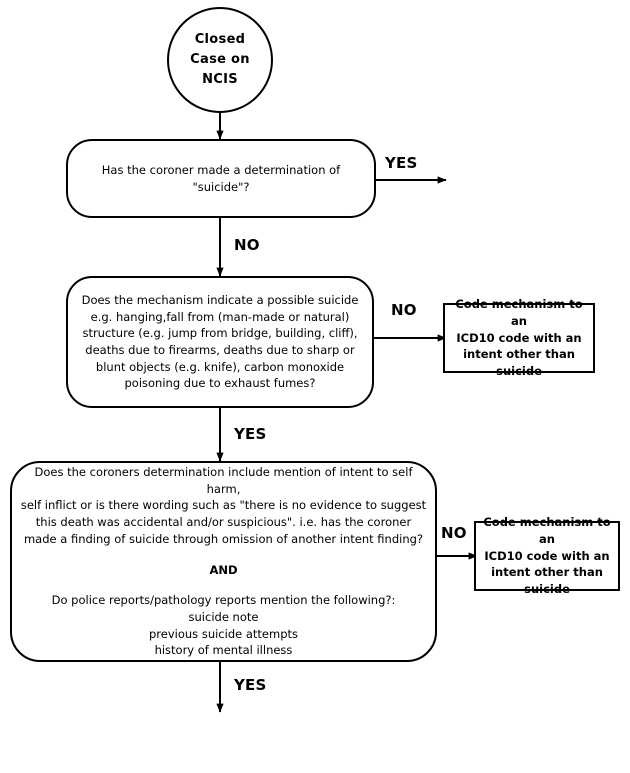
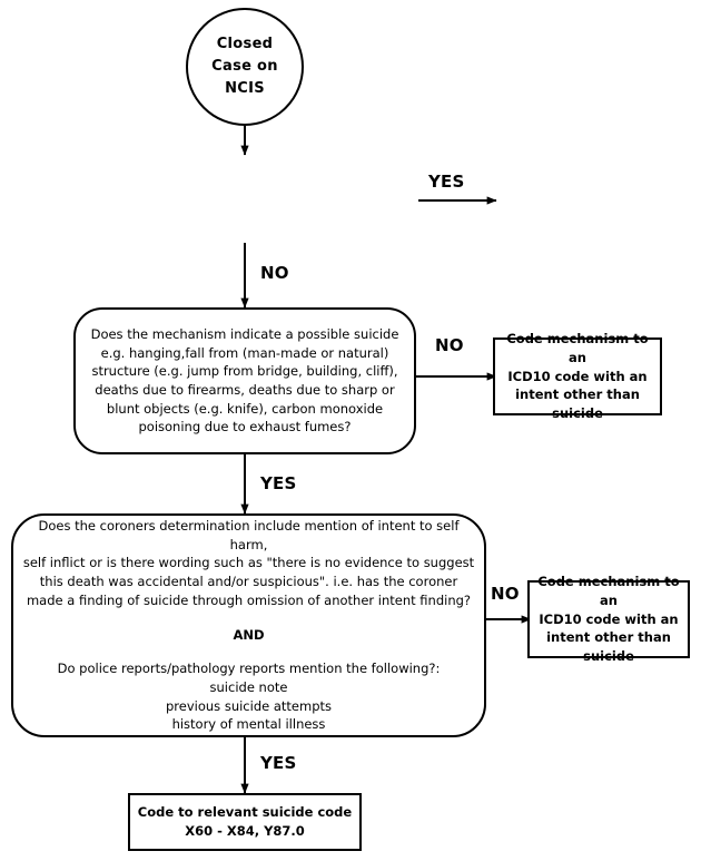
  Closed
  Case on
  NCIS
- Has the coroner made a determination of "suicide"?
  Does the mechanism indicate a possible suicide
  e.g. hanging,fall from (man-made or natural)
  structure (e.g. jump from bridge, building, cliff),
  deaths due to firearms, deaths due to sharp or
  blunt objects (e.g. knife), carbon monoxide
  poisoning due to exhaust fumes?
  Code mechanism to an
  ICD10 code with an
  intent other than
  suicide
  Does the coroners determination include mention of intent to self harm,
  self inflict or is there wording such as "there is no evidence to suggest
  this death was accidental and/or suspicious". i.e. has the coroner
  made a finding of suicide through omission of another intent finding?
  AND
  Do police reports/pathology reports mention the following?:
  suicide note
  previous suicide attempts
  history of mental illness
  Code mechanism to an
  ICD10 code with an
  intent other than
  suicide
+ Code to relevant suicide code
+ X60 - X84, Y87.0
  YES
  NO
  NO
  YES
  NO
  YES
